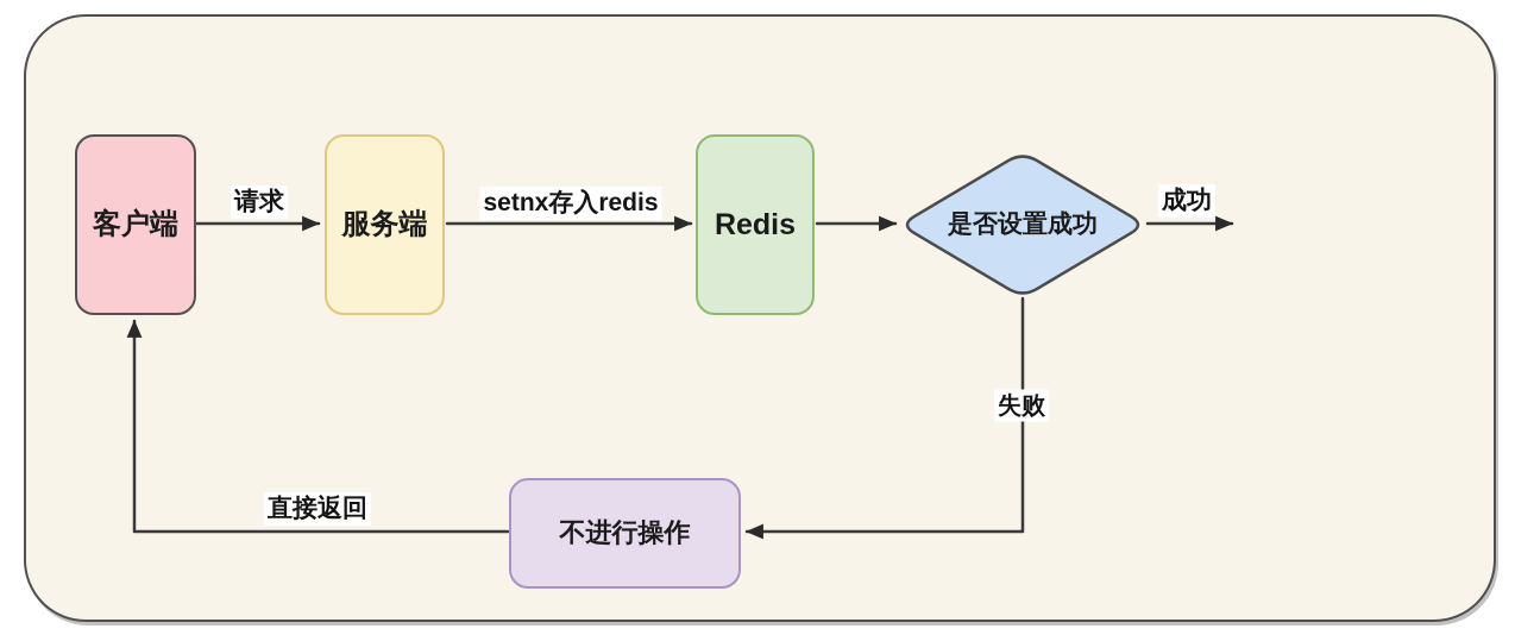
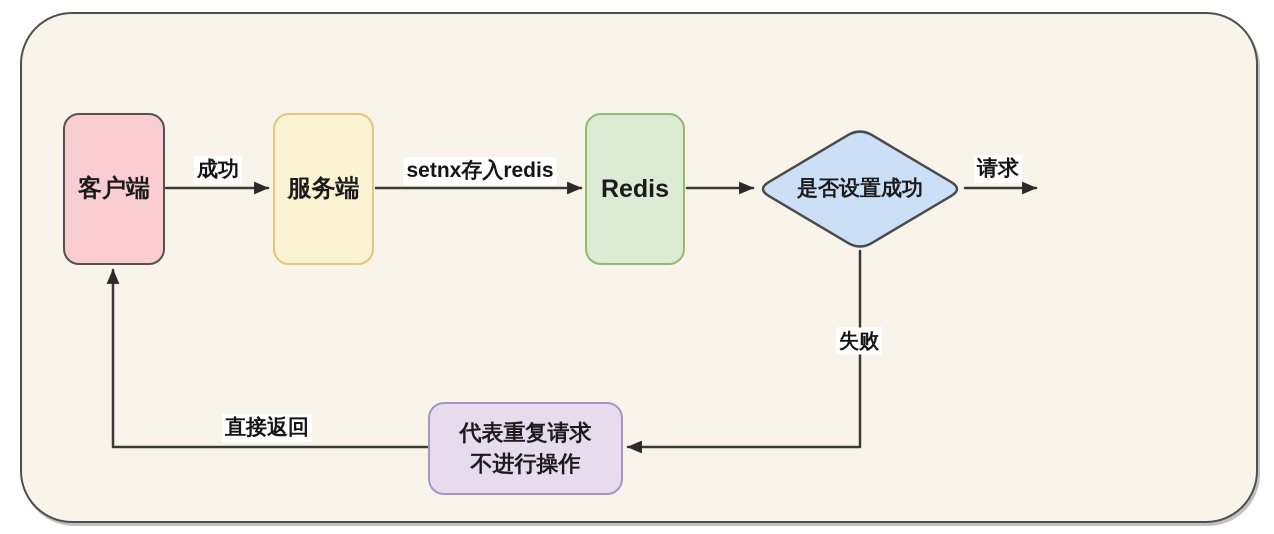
  客户端
  服务端
  Redis
  是否设置成功
+ 代表重复请求
  不进行操作
- 请求
+ 成功
  setnx存入redis
- 成功
+ 请求
  失败
  直接返回
